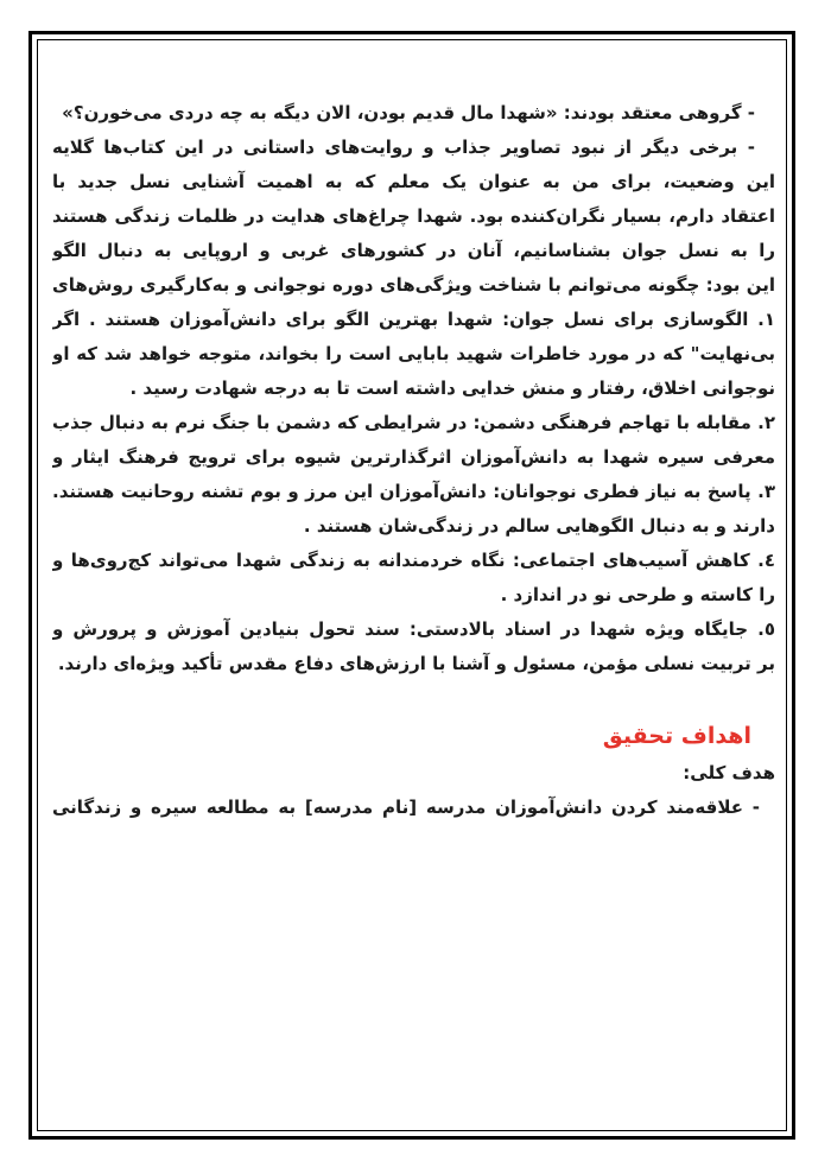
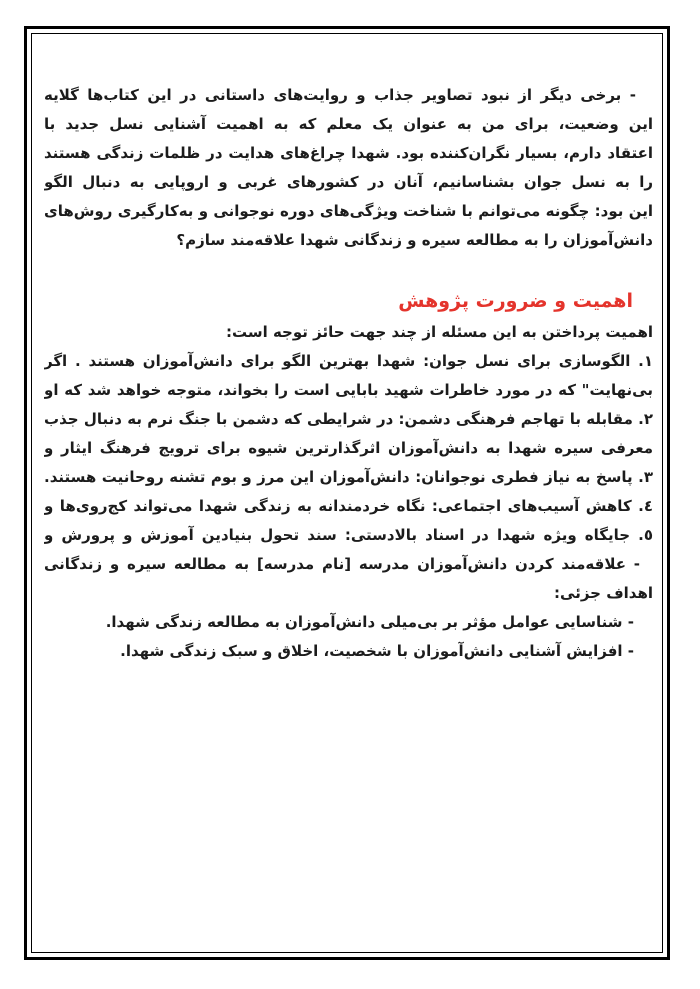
- - گروهی معتقد بودند: «شهدا مال قدیم بودن، الان دیگه به چه دردی می‌خورن؟»
  - برخی دیگر از نبود تصاویر جذاب و روایت‌های داستانی در این کتاب‌ها گلایه
  این وضعیت، برای من به عنوان یک معلم که به اهمیت آشنایی نسل جدید با
  اعتقاد دارم، بسیار نگران‌کننده بود. شهدا چراغ‌های هدایت در ظلمات زندگی هستند
  را به نسل جوان بشناسانیم، آنان در کشورهای غربی و اروپایی به دنبال الگو
  این بود: چگونه می‌توانم با شناخت ویژگی‌های دوره نوجوانی و به‌کارگیری روش‌های
+ دانش‌آموزان را به مطالعه سیره و زندگانی شهدا علاقه‌مند سازم؟
+ اهمیت و ضرورت پژوهش
+ اهمیت پرداختن به این مسئله از چند جهت حائز توجه است:
  ١. الگوسازی برای نسل جوان: شهدا بهترین الگو برای دانش‌آموزان هستند . اگر
  بی‌نهایت" که در مورد خاطرات شهید بابایی است را بخواند، متوجه خواهد شد که او
- نوجوانی اخلاق، رفتار و منش خدایی داشته است تا به درجه شهادت رسید .
  ٢. مقابله با تهاجم فرهنگی دشمن: در شرایطی که دشمن با جنگ نرم به دنبال جذب
  معرفی سیره شهدا به دانش‌آموزان اثرگذارترین شیوه برای ترویج فرهنگ ایثار و
  ٣. پاسخ به نیاز فطری نوجوانان: دانش‌آموزان این مرز و بوم تشنه روحانیت هستند.
- دارند و به دنبال الگوهایی سالم در زندگی‌شان هستند .
  ٤. کاهش آسیب‌های اجتماعی: نگاه خردمندانه به زندگی شهدا می‌تواند کج‌روی‌ها و
- را کاسته و طرحی نو در اندازد .
  ٥. جایگاه ویژه شهدا در اسناد بالادستی: سند تحول بنیادین آموزش و پرورش و
- بر تربیت نسلی مؤمن، مسئول و آشنا با ارزش‌های دفاع مقدس تأکید ویژه‌ای دارند.
- اهداف تحقیق
- هدف کلی:
  - علاقه‌مند کردن دانش‌آموزان مدرسه [نام مدرسه] به مطالعه سیره و زندگانی
+ اهداف جزئی:
+ - شناسایی عوامل مؤثر بر بی‌میلی دانش‌آموزان به مطالعه زندگی شهدا.
+ - افزایش آشنایی دانش‌آموزان با شخصیت، اخلاق و سبک زندگی شهدا.
